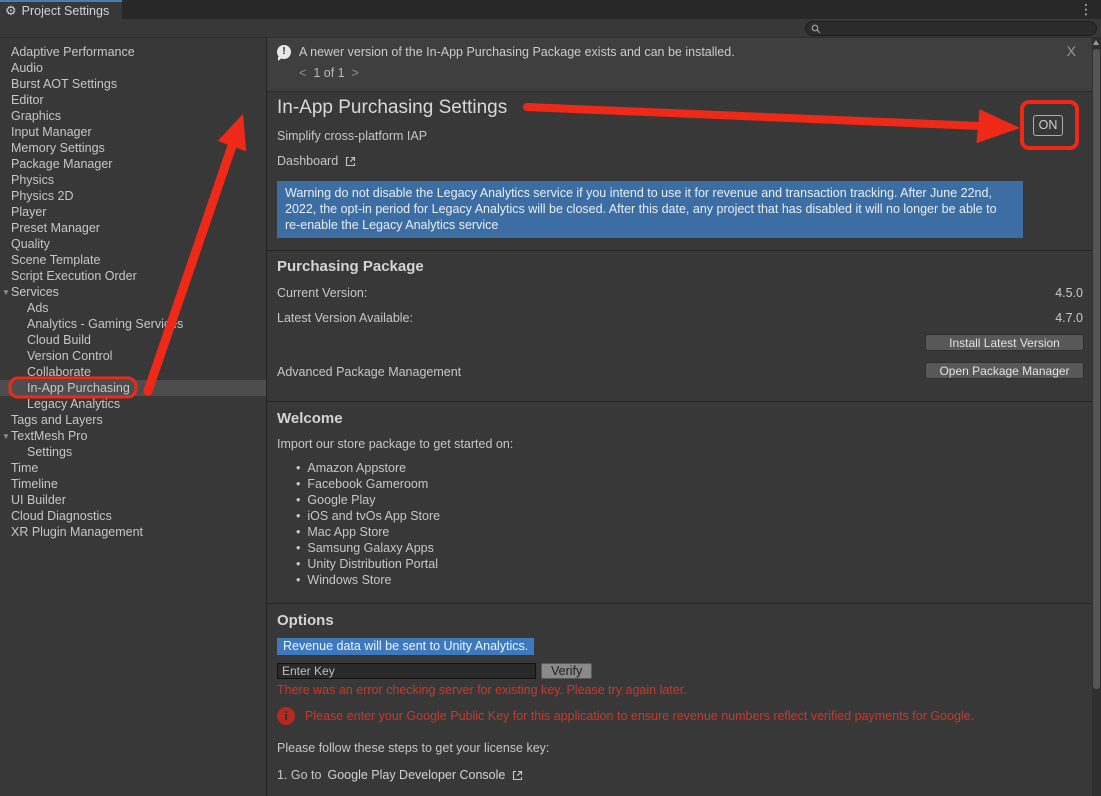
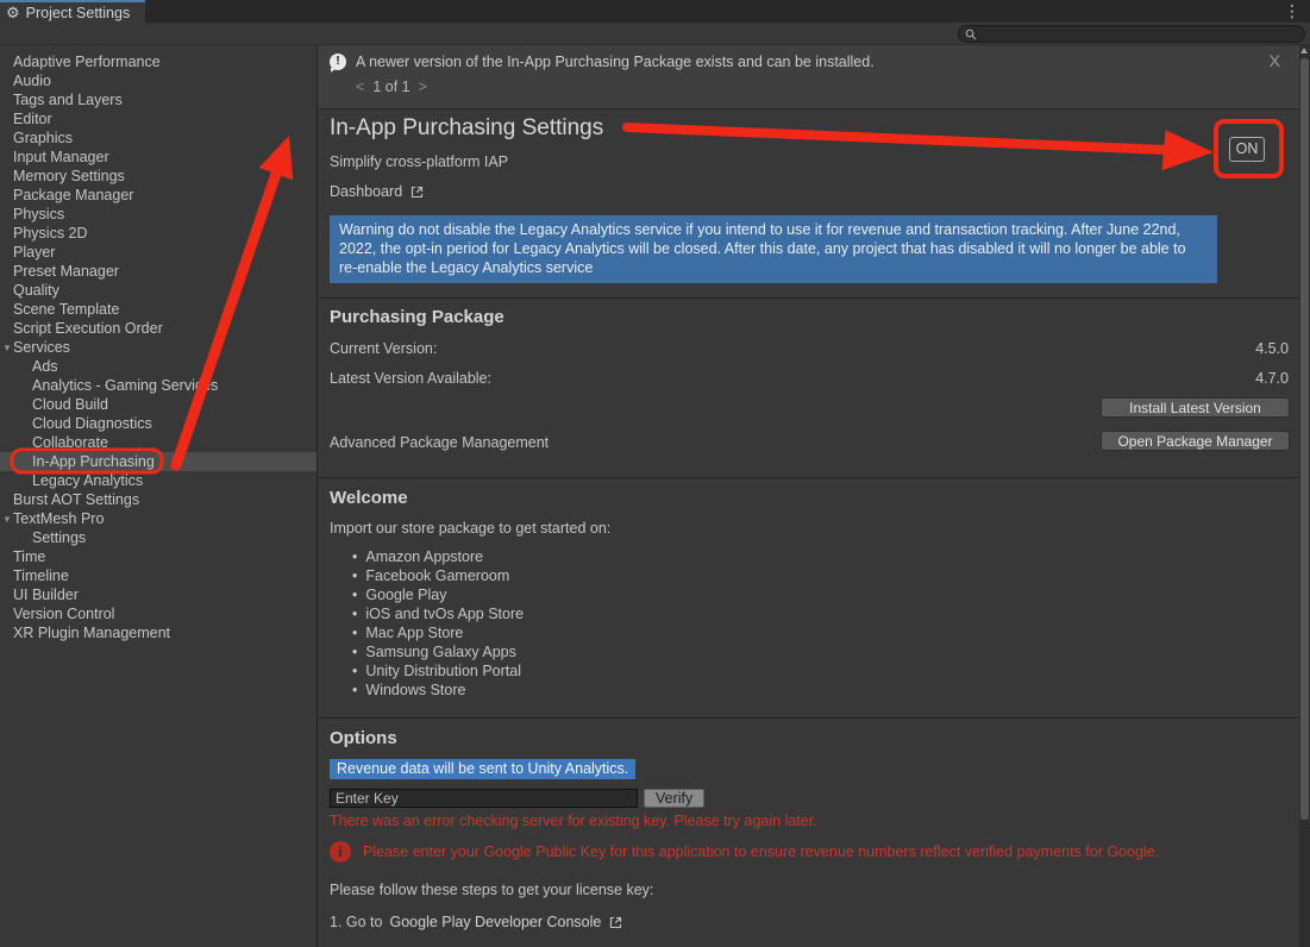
  ⚙
  Project Settings
  ⋮
  Adaptive Performance
  Audio
- Burst AOT Settings
+ Tags and Layers
  Editor
  Graphics
  Input Manager
  Memory Settings
  Package Manager
  Physics
  Physics 2D
  Player
  Preset Manager
  Quality
  Scene Template
  Script Execution Order
  ▼
  Services
  Ads
  Analytics - Gaming Servis
  Cloud Build
- Version Control
+ Cloud Diagnostics
  Collaborate
  In-App Purchasing
  Legacy Analytics
- Tags and Layers
+ Burst AOT Settings
  ▼
  TextMesh Pro
  Settings
  Time
  Timeline
  UI Builder
- Cloud Diagnostics
+ Version Control
  XR Plugin Management
  !
  A newer version of the In-App Purchasing Package exists and can be installed.
  <
  1 of 1
  >
  X
  In-App Purchasing Settings
  Simplify cross-platform IAP
  Dashboard
  Warning do not disable the Legacy Analytics service if you intend to use it for revenue and transaction tracking. After June 22nd, 2022, the opt-in period for Legacy Analytics will be closed. After this date, any project that has disabled it will no longer be able to re-enable the Legacy Analytics service
  Purchasing Package
  Current Version:
  4.5.0
  Latest Version Available:
  4.7.0
  Install Latest Version
  Advanced Package Management
  Open Package Manager
  Welcome
  Import our store package to get started on:
  •
  Amazon Appstore
  •
  Facebook Gameroom
  •
  Google Play
  •
  iOS and tvOs App Store
  •
  Mac App Store
  •
  Samsung Galaxy Apps
  •
  Unity Distribution Portal
  •
  Windows Store
  Options
  Revenue data will be sent to Unity Analytics.
  Enter Key
  Verify
  There was an error checking server for existing key. Please try again later.
  i
  Please enter your Google Public Key for this application to ensure revenue numbers reflect verified payments for Google.
  Please follow these steps to get your license key:
  1. Go to
  Google Play Developer Console
  ON
